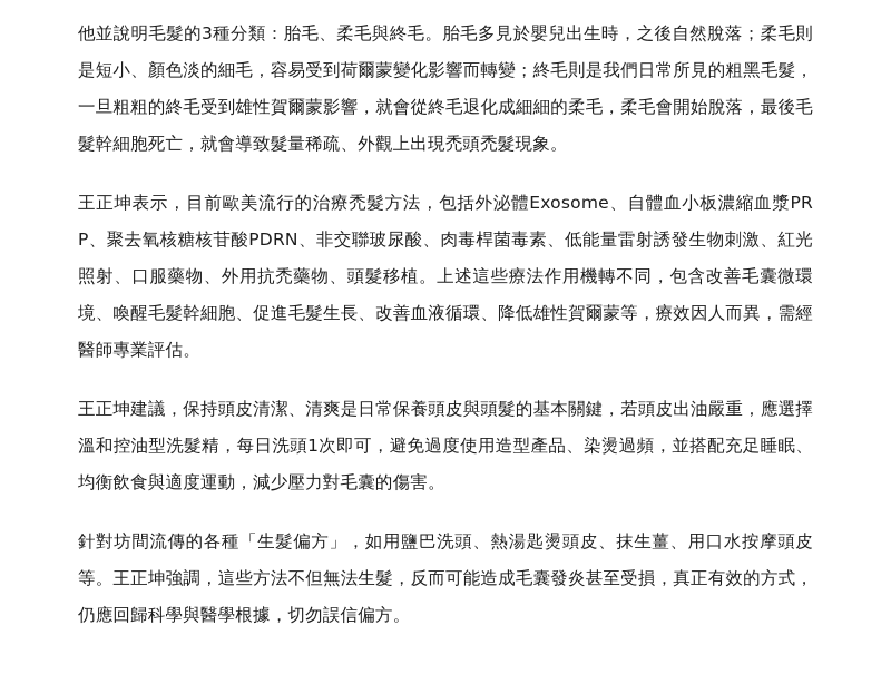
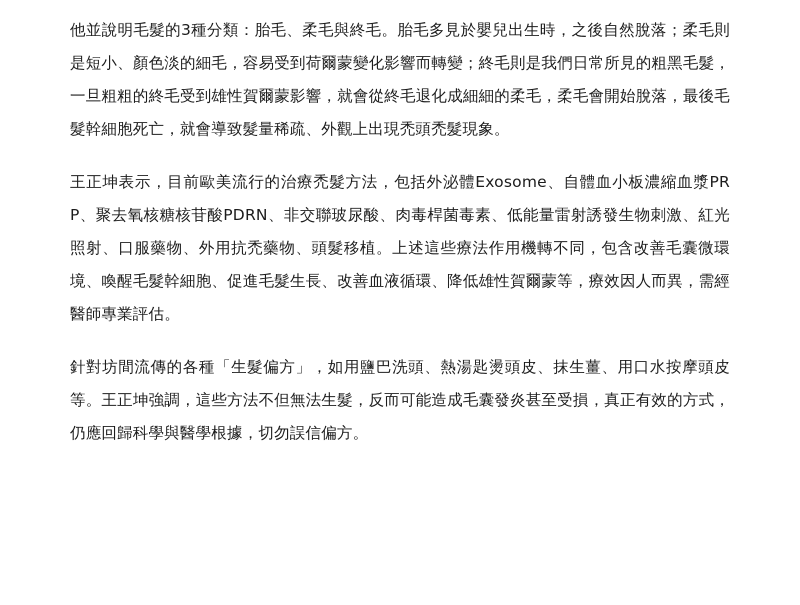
  他並說明毛髮的3種分類：胎毛、柔毛與終毛。胎毛多見於嬰兒出生時，之後自然脫落；柔毛則是短小、顏色淡的細毛，容易受到荷爾蒙變化影響而轉變；終毛則是我們日常所見的粗黑毛髮，一旦粗粗的終毛受到雄性賀爾蒙影響，就會從終毛退化成細細的柔毛，柔毛會開始脫落，最後毛髮幹細胞死亡，就會導致髮量稀疏、外觀上出現禿頭禿髮現象。
  王正坤表示，目前歐美流行的治療禿髮方法，包括外泌體Exosome、自體血小板濃縮血漿PRP、聚去氧核糖核苷酸PDRN、非交聯玻尿酸、肉毒桿菌毒素、低能量雷射誘發生物刺激、紅光照射、口服藥物、外用抗禿藥物、頭髮移植。上述這些療法作用機轉不同，包含改善毛囊微環境、喚醒毛髮幹細胞、促進毛髮生長、改善血液循環、降低雄性賀爾蒙等，療效因人而異，需經醫師專業評估。
- 王正坤建議，保持頭皮清潔、清爽是日常保養頭皮與頭髮的基本關鍵，若頭皮出油嚴重，應選擇溫和控油型洗髮精，每日洗頭1次即可，避免過度使用造型產品、染燙過頻，並搭配充足睡眠、均衡飲食與適度運動，減少壓力對毛囊的傷害。
  針對坊間流傳的各種「生髮偏方」，如用鹽巴洗頭、熱湯匙燙頭皮、抹生薑、用口水按摩頭皮等。王正坤強調，這些方法不但無法生髮，反而可能造成毛囊發炎甚至受損，真正有效的方式，仍應回歸科學與醫學根據，切勿誤信偏方。
